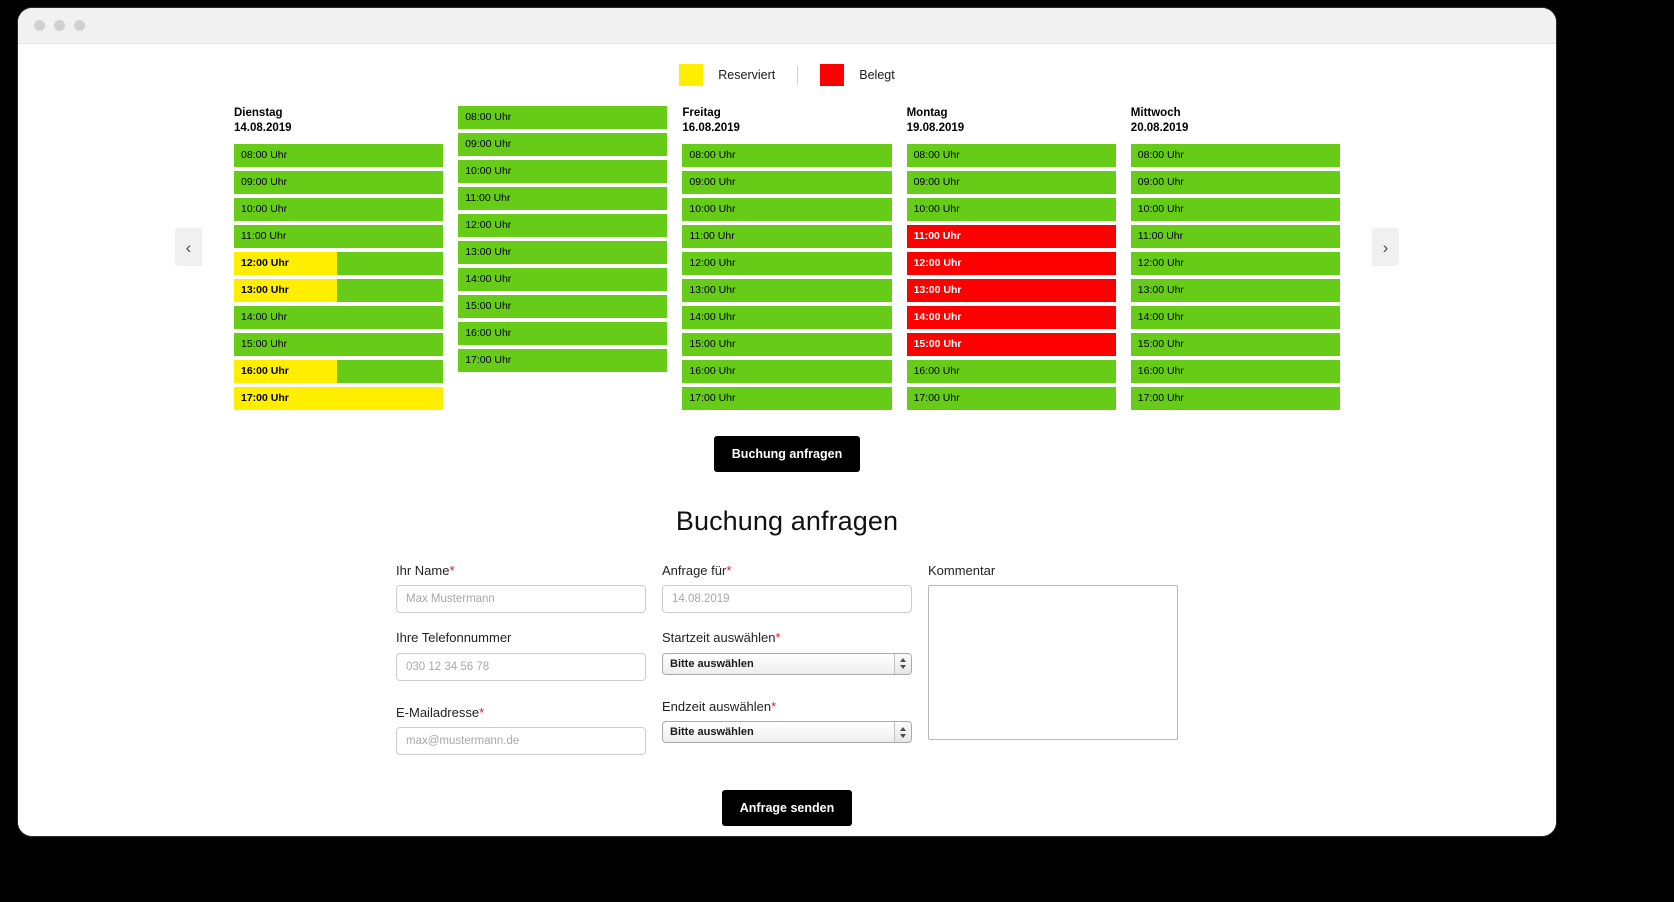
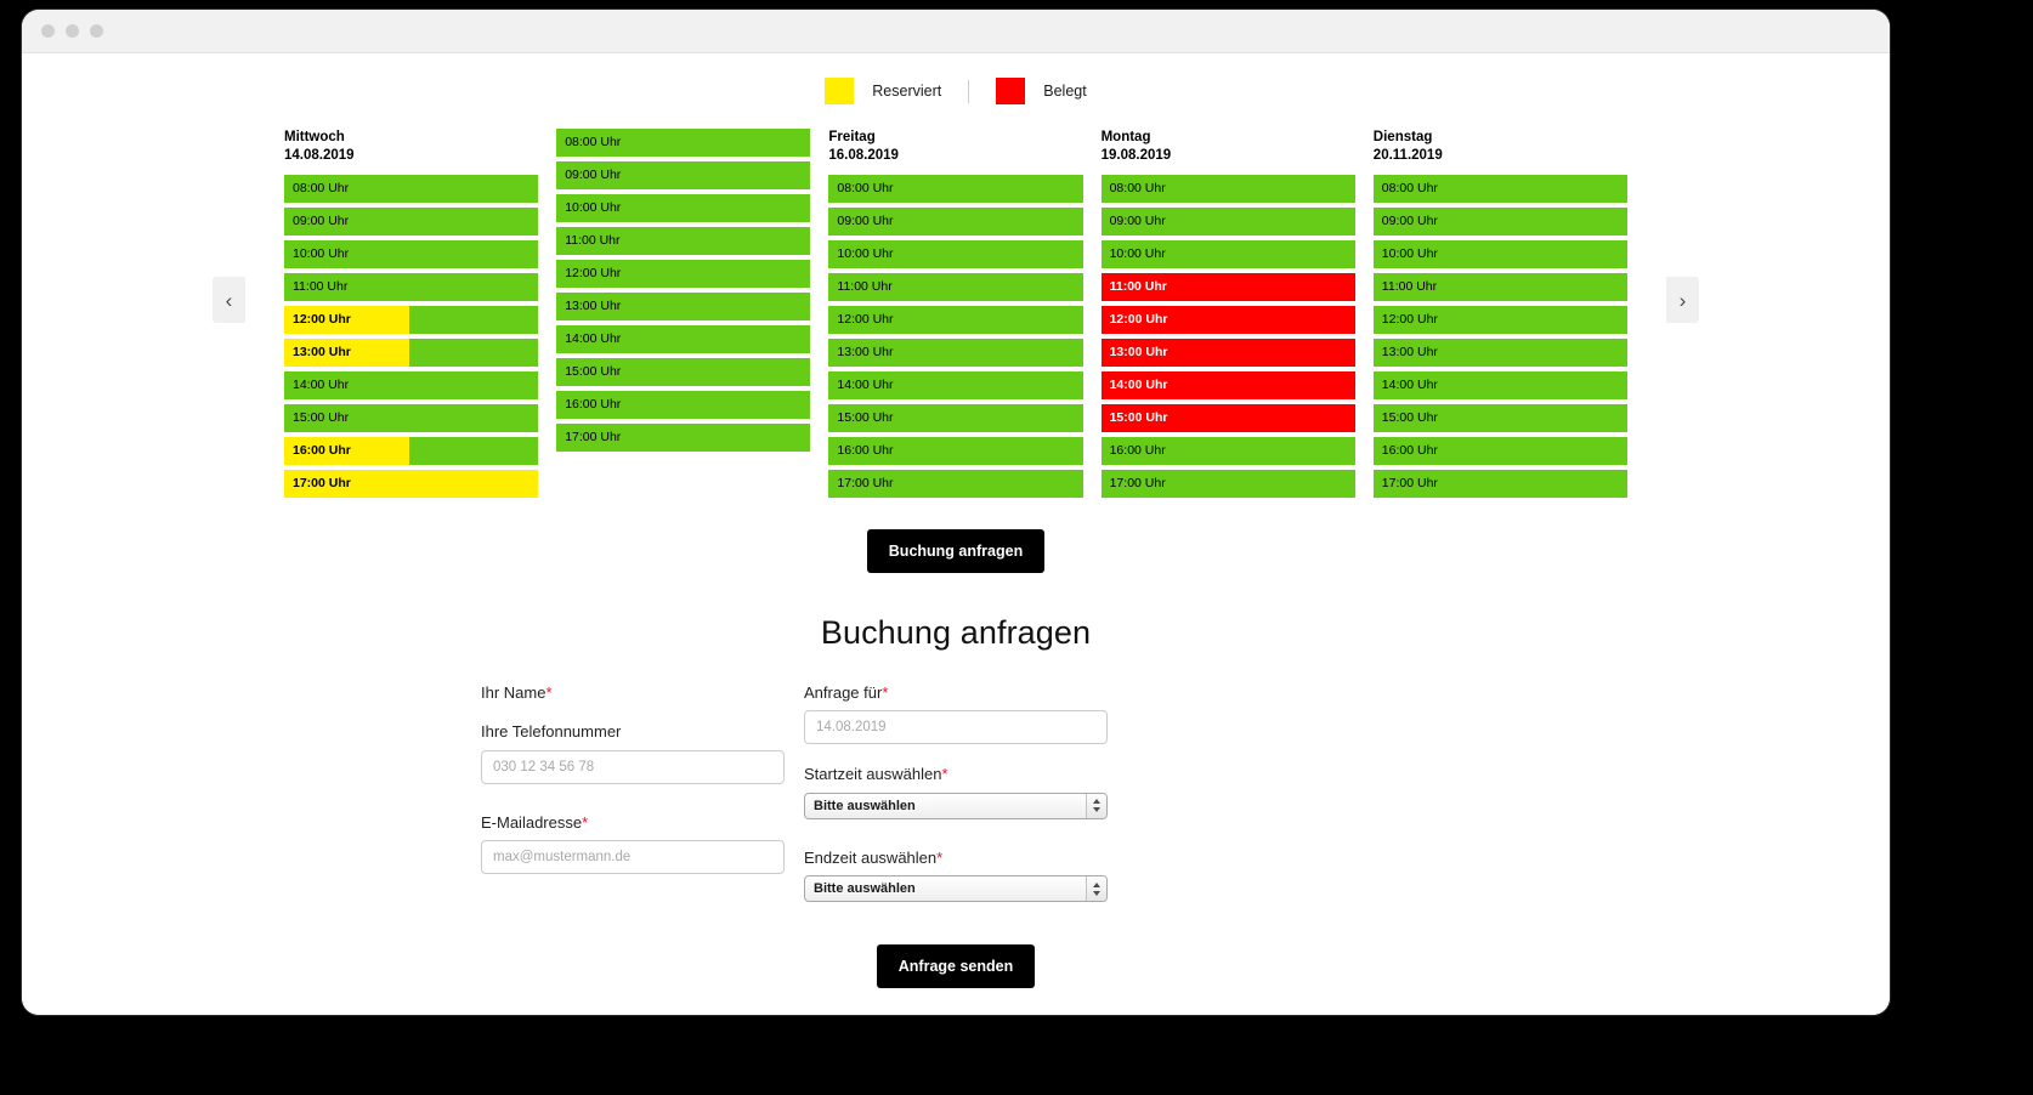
  Reserviert
  Belegt
  ‹
  ›
- Dienstag
+ Mittwoch
  14.08.2019
  08:00 Uhr
  09:00 Uhr
  10:00 Uhr
  11:00 Uhr
  12:00 Uhr
  13:00 Uhr
  14:00 Uhr
  15:00 Uhr
  16:00 Uhr
  17:00 Uhr
  08:00 Uhr
  09:00 Uhr
  10:00 Uhr
  11:00 Uhr
  12:00 Uhr
  13:00 Uhr
  14:00 Uhr
  15:00 Uhr
  16:00 Uhr
  17:00 Uhr
  Freitag
  16.08.2019
  08:00 Uhr
  09:00 Uhr
  10:00 Uhr
  11:00 Uhr
  12:00 Uhr
  13:00 Uhr
  14:00 Uhr
  15:00 Uhr
  16:00 Uhr
  17:00 Uhr
  Montag
  19.08.2019
  08:00 Uhr
  09:00 Uhr
  10:00 Uhr
  11:00 Uhr
  12:00 Uhr
  13:00 Uhr
  14:00 Uhr
  15:00 Uhr
  16:00 Uhr
  17:00 Uhr
- Mittwoch
+ Dienstag
- 20.08.2019
+ 20.11.2019
  08:00 Uhr
  09:00 Uhr
  10:00 Uhr
  11:00 Uhr
  12:00 Uhr
  13:00 Uhr
  14:00 Uhr
  15:00 Uhr
  16:00 Uhr
  17:00 Uhr
  Buchung anfragen
  Buchung anfragen
  Ihr Name*
- Max Mustermann
  Ihre Telefonnummer
  030 12 34 56 78
  E-Mailadresse*
  max@mustermann.de
  Anfrage für*
  14.08.2019
  Startzeit auswählen*
  Bitte auswählen
  Endzeit auswählen*
  Bitte auswählen
- Kommentar
  Anfrage senden
